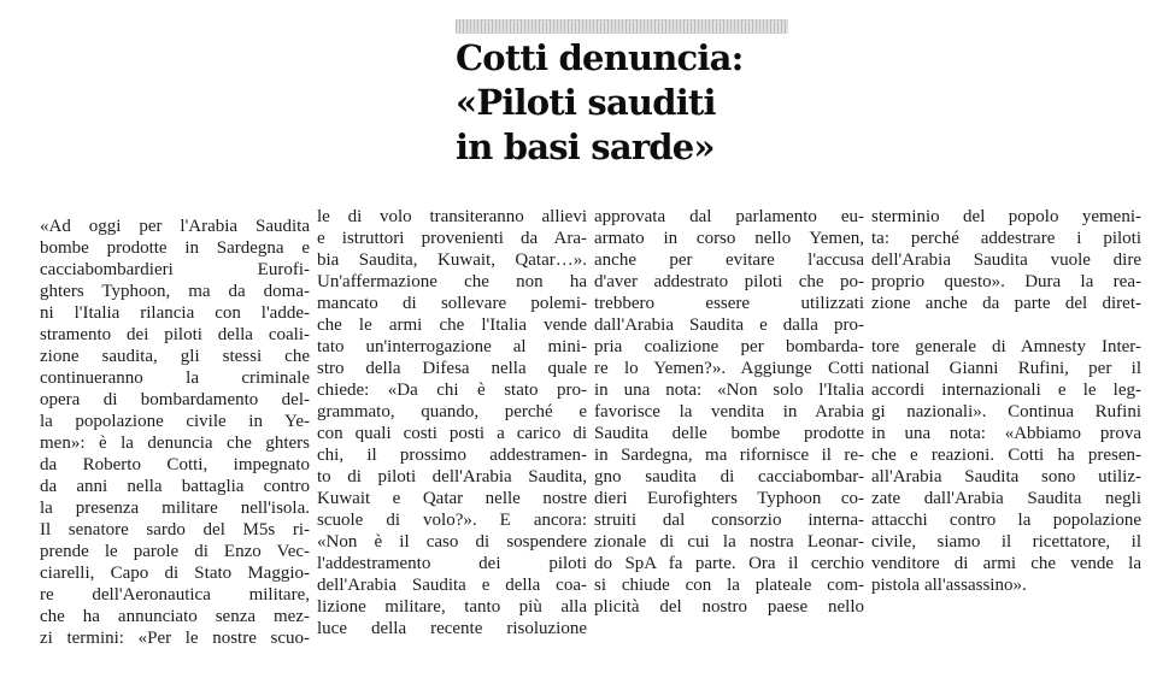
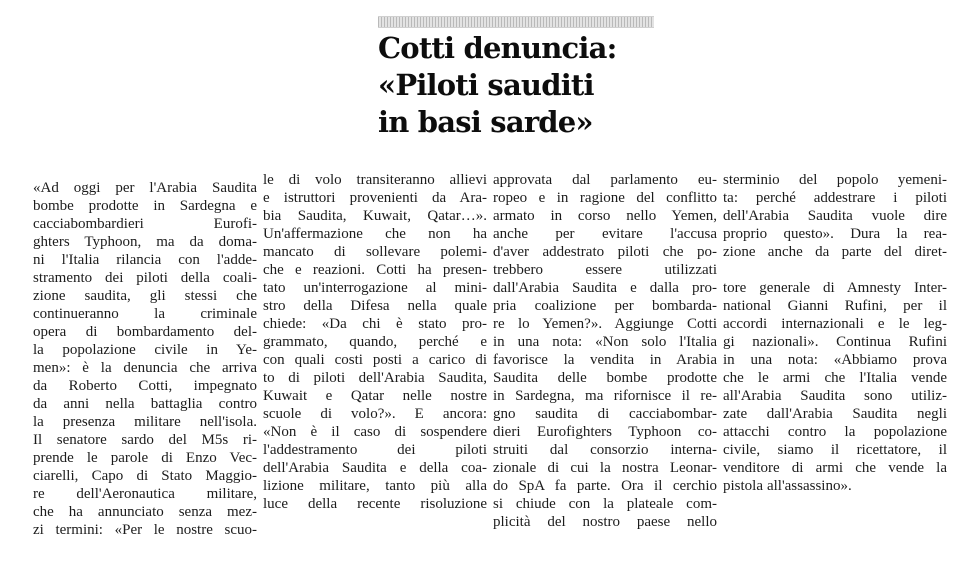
  Cotti denuncia:
  «Piloti sauditi
  in basi sarde»
  «Ad oggi per l'Arabia Saudita
  bombe prodotte in Sardegna e
  cacciabombardieri Eurofi-
  ghters Typhoon, ma da doma-
  ni l'Italia rilancia con l'adde-
  stramento dei piloti della coali-
  zione saudita, gli stessi che
  continueranno la criminale
  opera di bombardamento del-
  la popolazione civile in Ye-
- men»: è la denuncia che ghters
+ men»: è la denuncia che arriva
  da Roberto Cotti, impegnato
  da anni nella battaglia contro
  la presenza militare nell'isola.
  Il senatore sardo del M5s ri-
  prende le parole di Enzo Vec-
  ciarelli, Capo di Stato Maggio-
  re dell'Aeronautica militare,
  che ha annunciato senza mez-
  zi termini: «Per le nostre scuo-
  le di volo transiteranno allievi
  e istruttori provenienti da Ara-
  bia Saudita, Kuwait, Qatar…».
  Un'affermazione che non ha
  mancato di sollevare polemi-
- che le armi che l'Italia vende
+ che e reazioni. Cotti ha presen-
  tato un'interrogazione al mini-
  stro della Difesa nella quale
  chiede: «Da chi è stato pro-
  grammato, quando, perché e
  con quali costi posti a carico di
- chi, il prossimo addestramen-
  to di piloti dell'Arabia Saudita,
  Kuwait e Qatar nelle nostre
  scuole di volo?». E ancora:
  «Non è il caso di sospendere
  l'addestramento dei piloti
  dell'Arabia Saudita e della coa-
  lizione militare, tanto più alla
  luce della recente risoluzione
  approvata dal parlamento eu-
+ ropeo e in ragione del conflitto
  armato in corso nello Yemen,
  anche per evitare l'accusa
  d'aver addestrato piloti che po-
  trebbero essere utilizzati
  dall'Arabia Saudita e dalla pro-
  pria coalizione per bombarda-
  re lo Yemen?». Aggiunge Cotti
  in una nota: «Non solo l'Italia
  favorisce la vendita in Arabia
  Saudita delle bombe prodotte
  in Sardegna, ma rifornisce il re-
  gno saudita di cacciabombar-
  dieri Eurofighters Typhoon co-
  struiti dal consorzio interna-
  zionale di cui la nostra Leonar-
  do SpA fa parte. Ora il cerchio
  si chiude con la plateale com-
  plicità del nostro paese nello
  sterminio del popolo yemeni-
  ta: perché addestrare i piloti
  dell'Arabia Saudita vuole dire
  proprio questo». Dura la rea-
  zione anche da parte del diret-
  tore generale di Amnesty Inter-
  national Gianni Rufini, per il
  accordi internazionali e le leg-
  gi nazionali». Continua Rufini
  in una nota: «Abbiamo prova
- che e reazioni. Cotti ha presen-
+ che le armi che l'Italia vende
  all'Arabia Saudita sono utiliz-
  zate dall'Arabia Saudita negli
  attacchi contro la popolazione
  civile, siamo il ricettatore, il
  venditore di armi che vende la
  pistola all'assassino».
